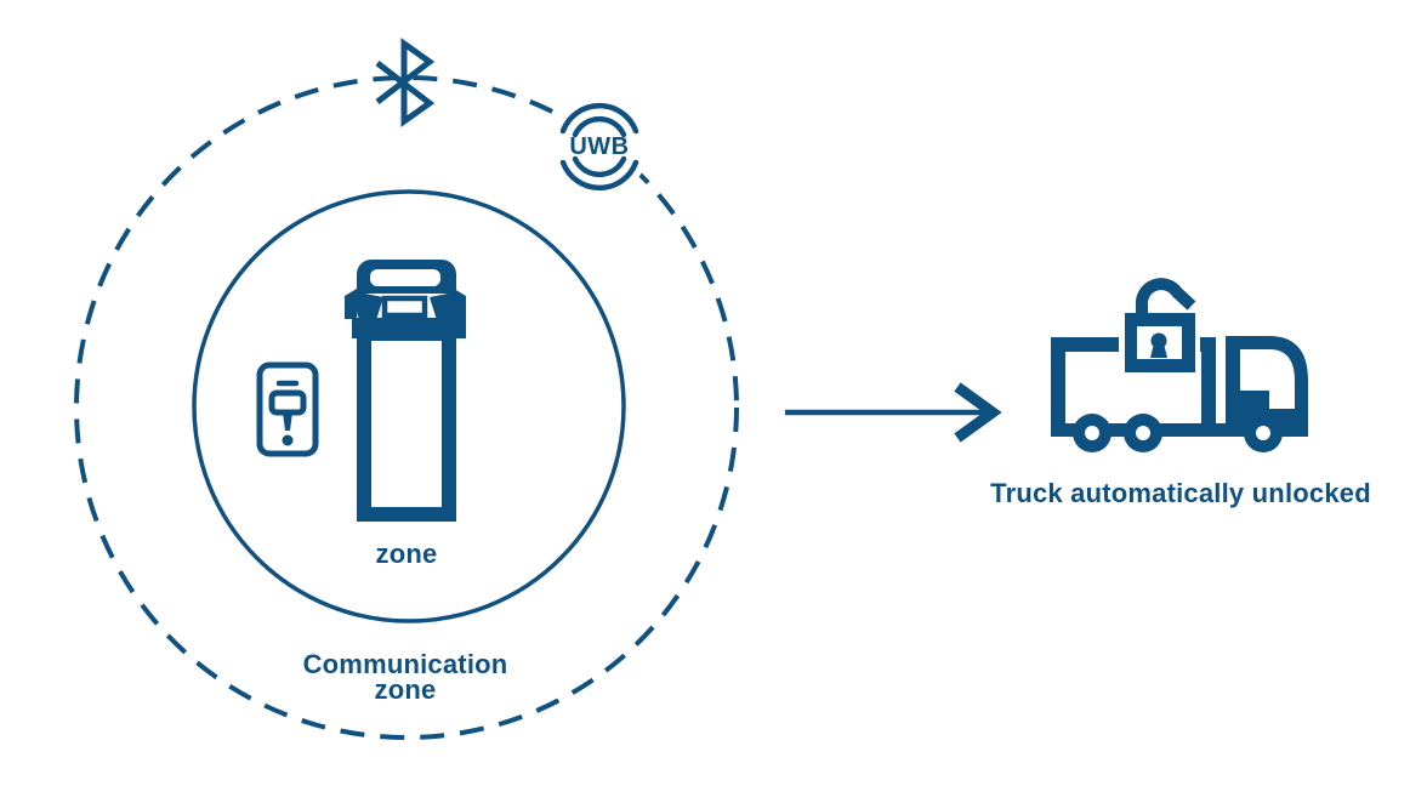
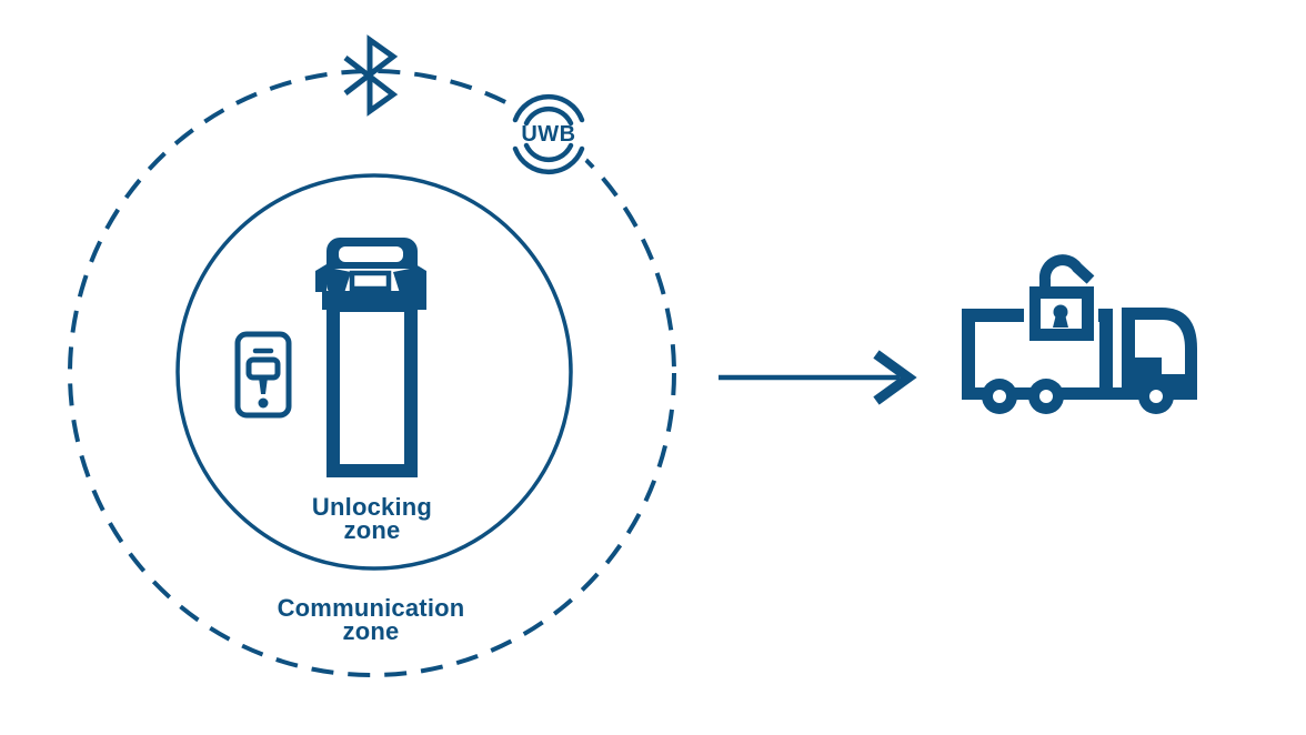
  UWB
+ Unlocking
  zone
  Communication
  zone
- Truck automatically unlocked
